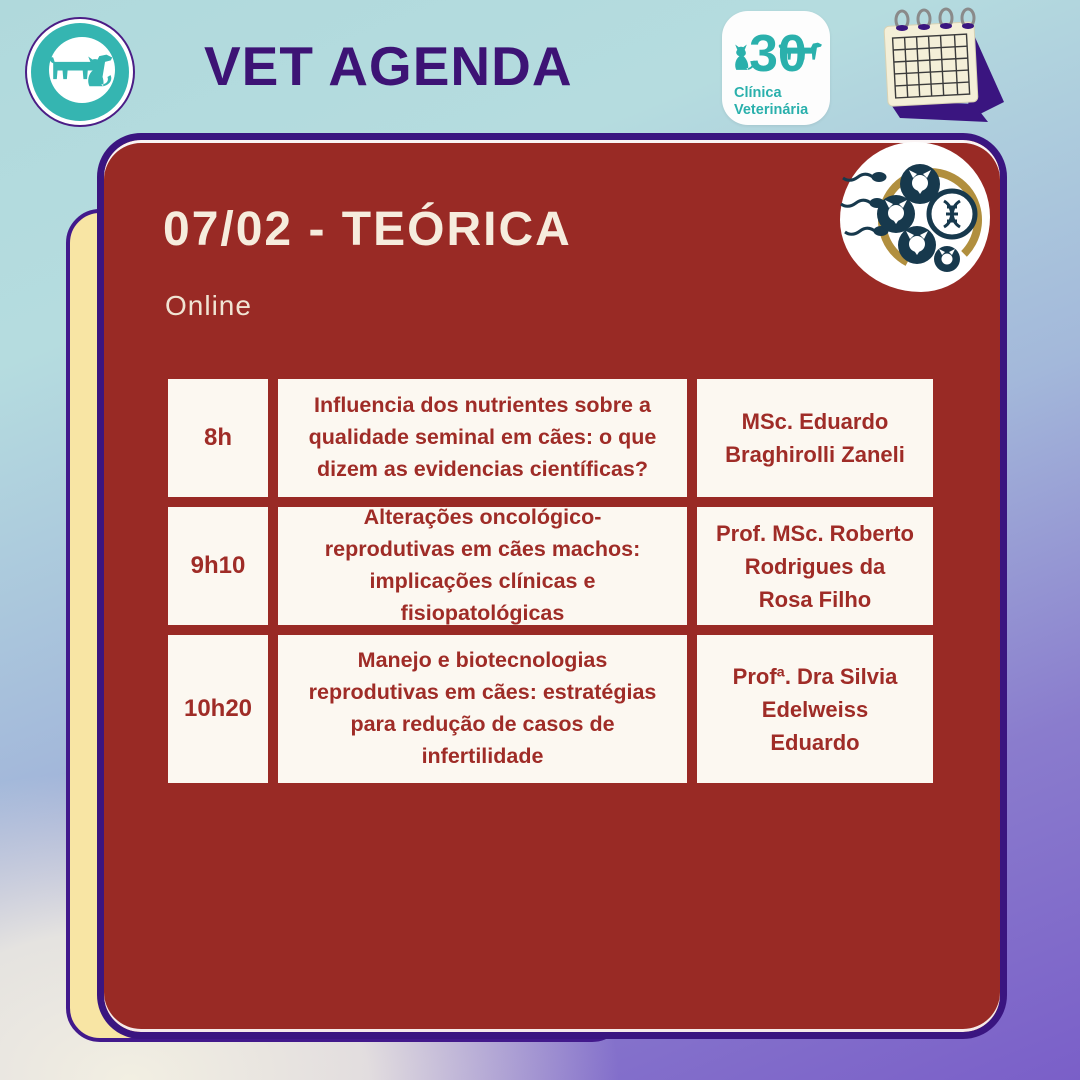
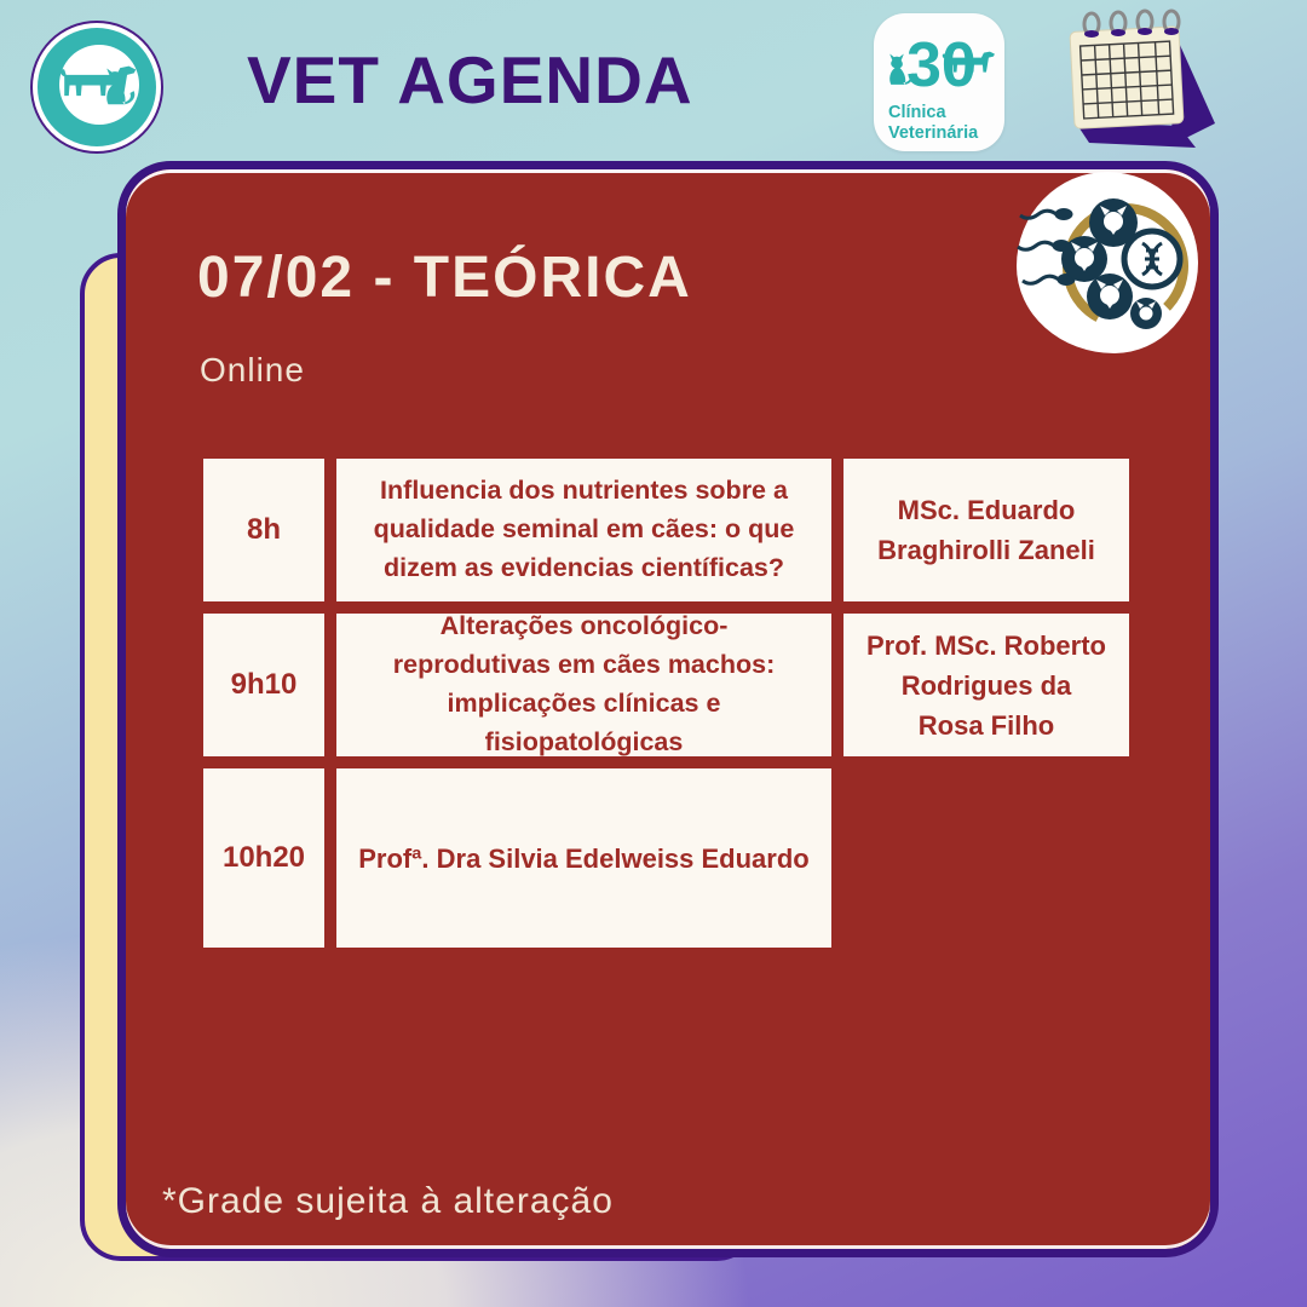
  VET AGENDA
  Clínica
  Veterinária
  07/02 - TEÓRICA
  Online
  8h
  Influencia dos nutrientes sobre a qualidade seminal em cães: o que dizem as evidencias científicas?
  MSc. Eduardo Braghirolli Zaneli
  9h10
  Alterações oncológico-reprodutivas em cães machos: implicações clínicas e fisiopatológicas
  Prof. MSc. Roberto Rodrigues da Rosa Filho
  10h20
- Manejo e biotecnologias reprodutivas em cães: estratégias para redução de casos de infertilidade
  Profª. Dra Silvia Edelweiss Eduardo
+ *Grade sujeita à alteração
